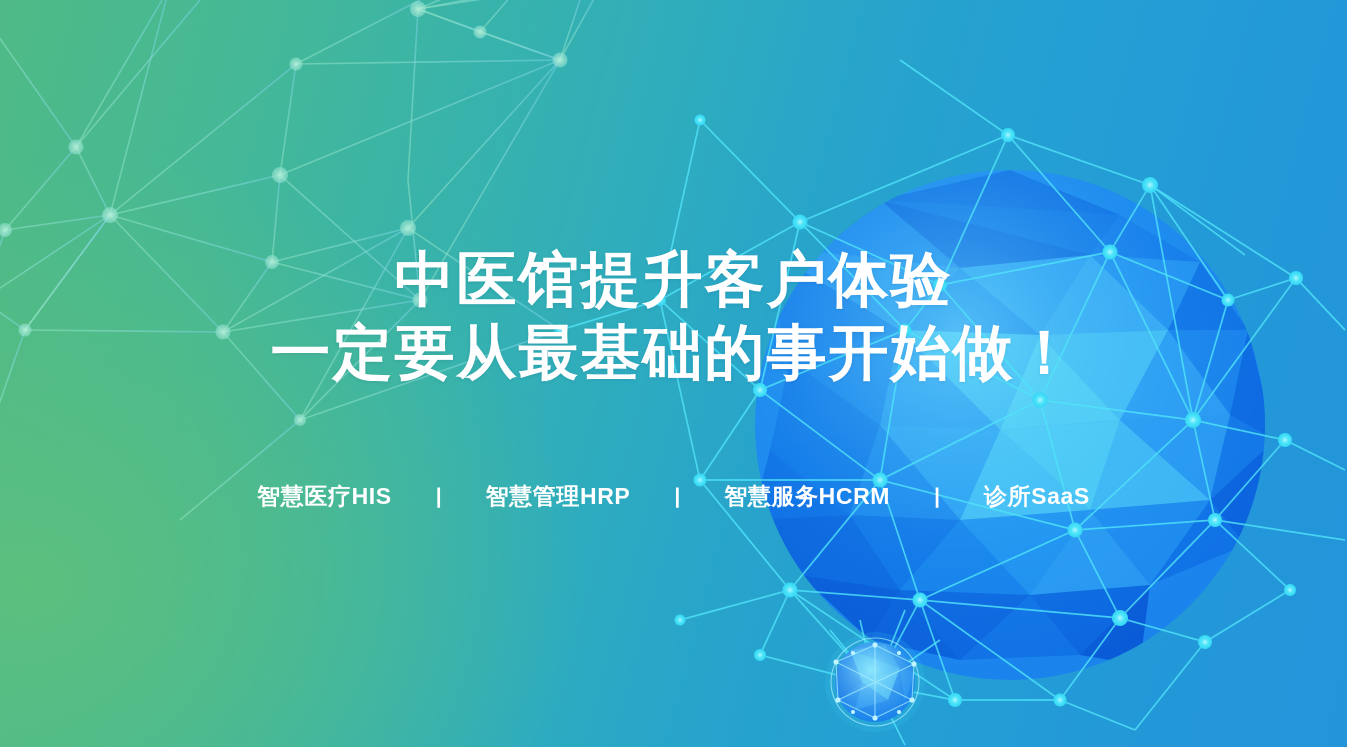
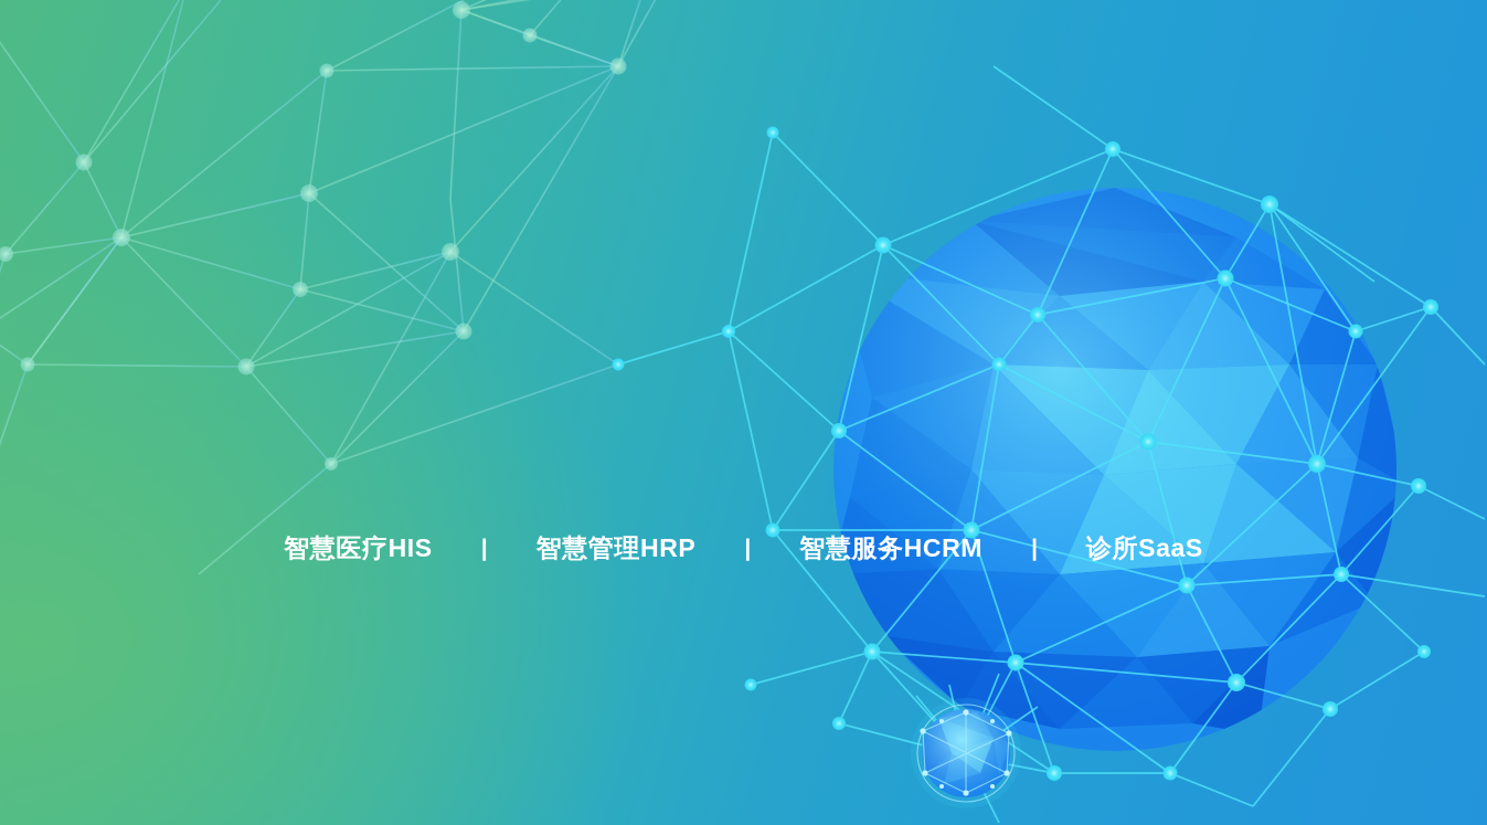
- 中医馆提升客户体验
- 一定要从最基础的事开始做！
  智慧医疗HIS
  |
  智慧管理HRP
  |
  智慧服务HCRM
  |
  诊所SaaS
